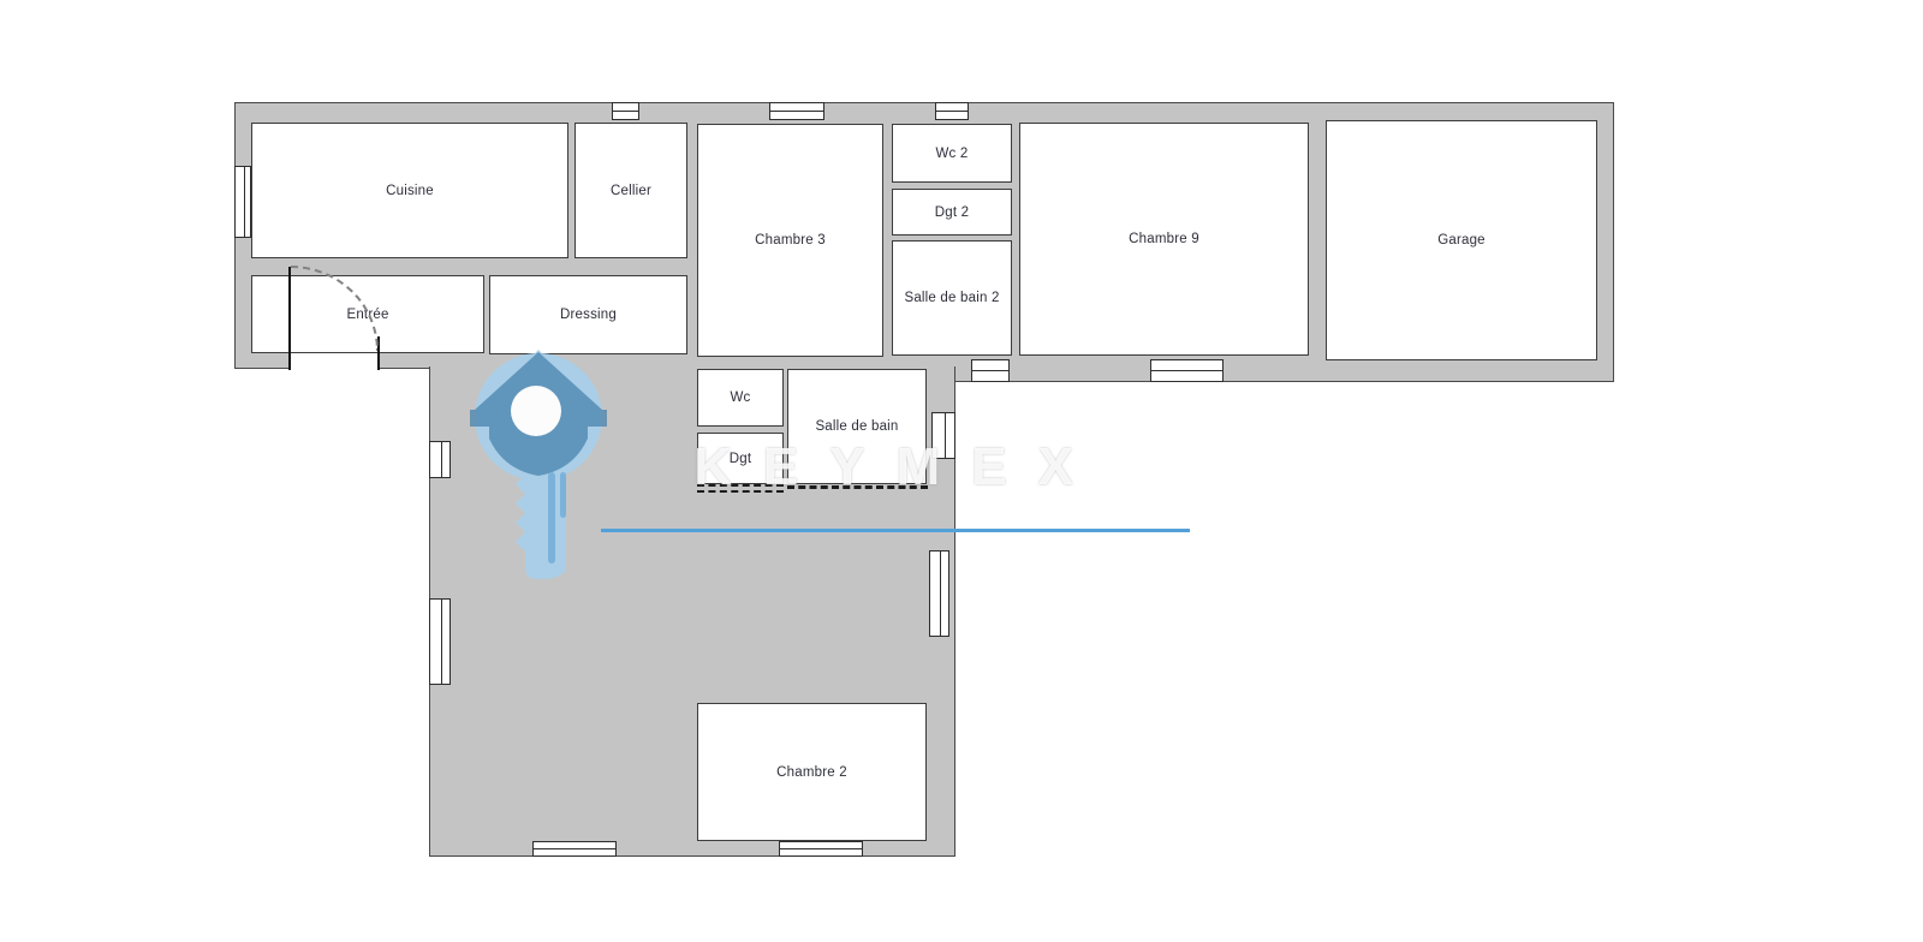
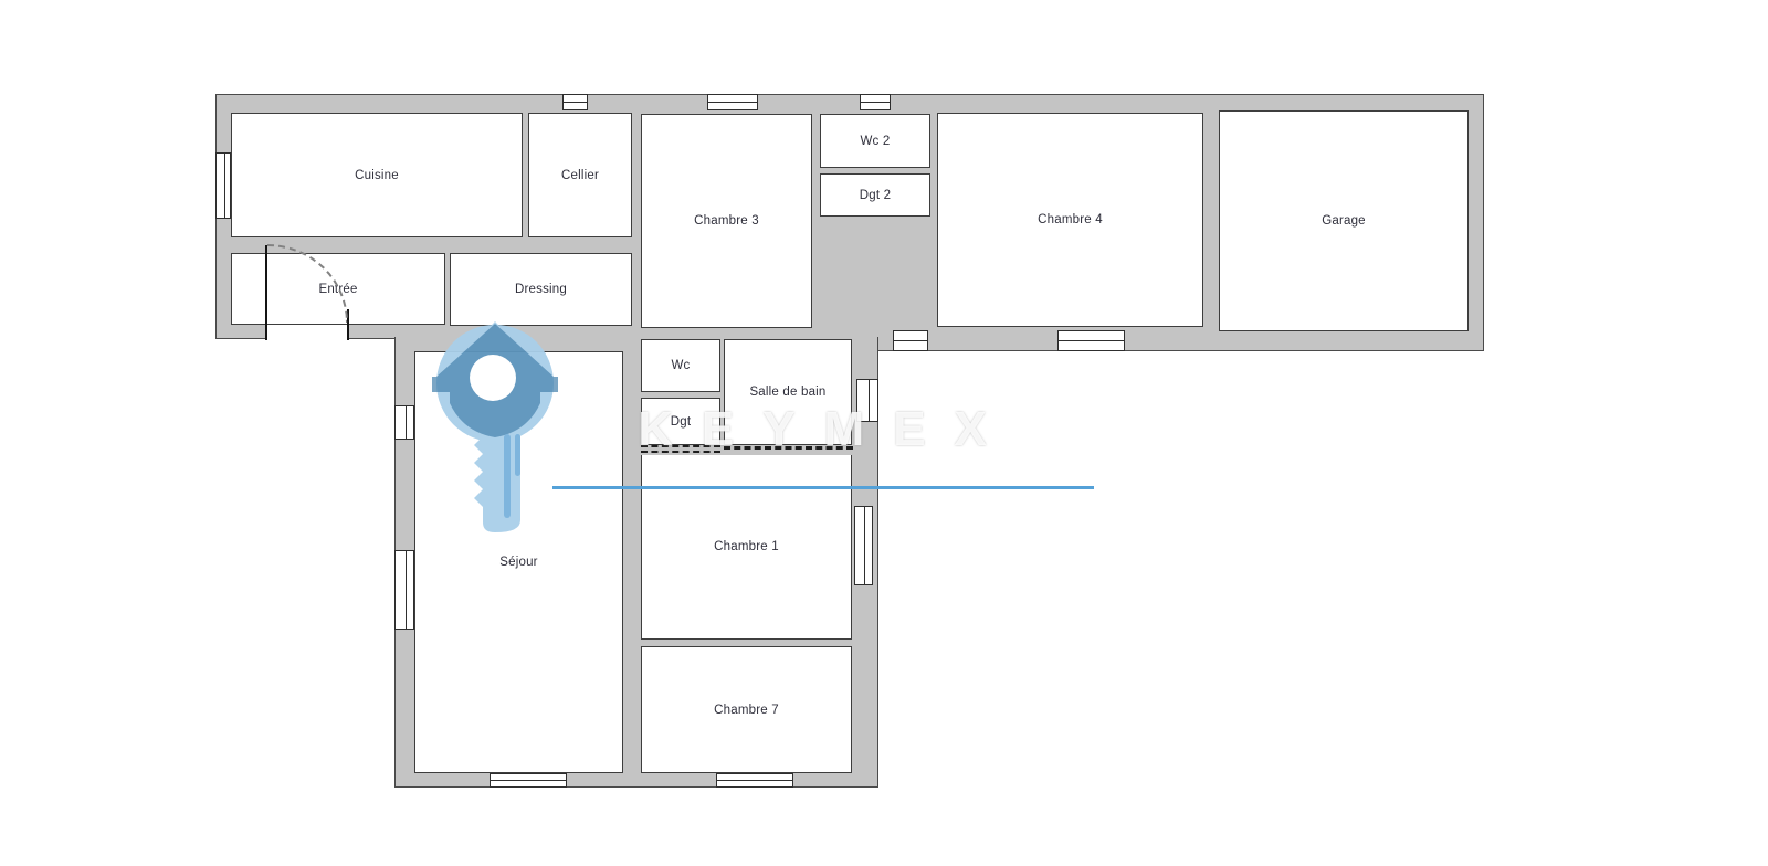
  Cuisine
  Cellier
  Chambre 3
  Wc 2
  Dgt 2
- Salle de bain 2
- Chambre 9
+ Chambre 4
  Garage
  Entrée
  Dressing
+ Séjour
  Wc
  Dgt
  Salle de bain
+ Chambre 1
- Chambre 2
+ Chambre 7
  KEYMEX
